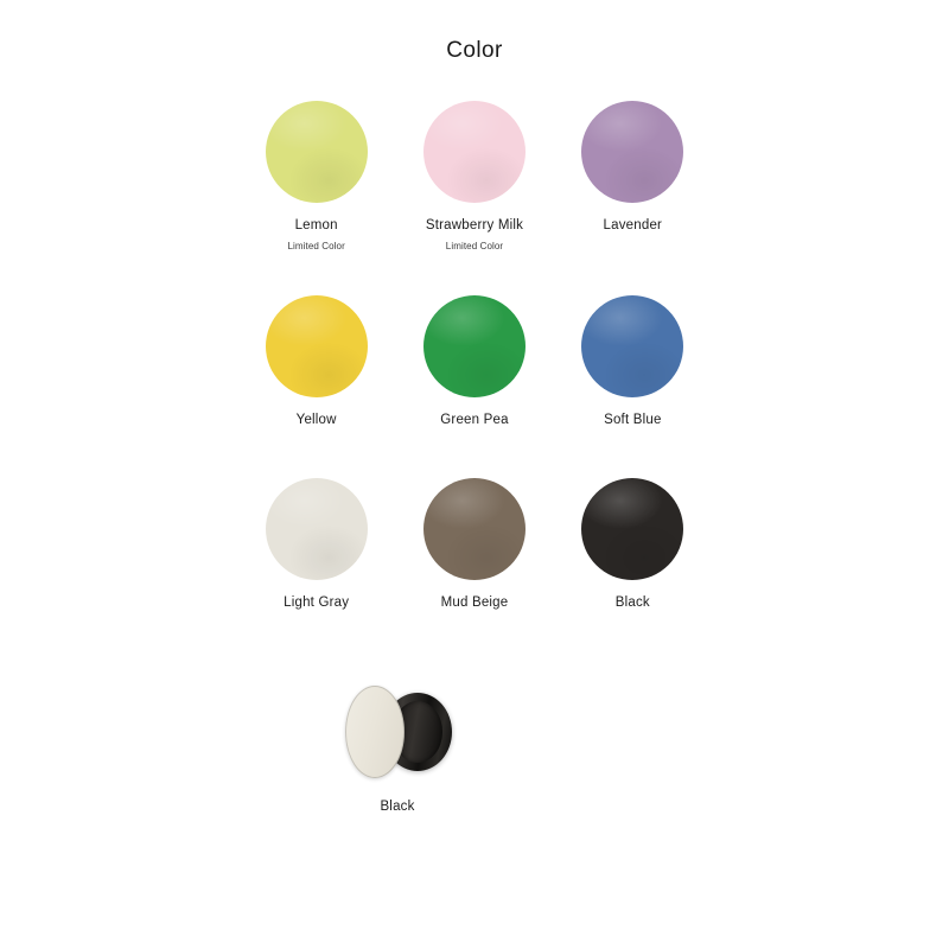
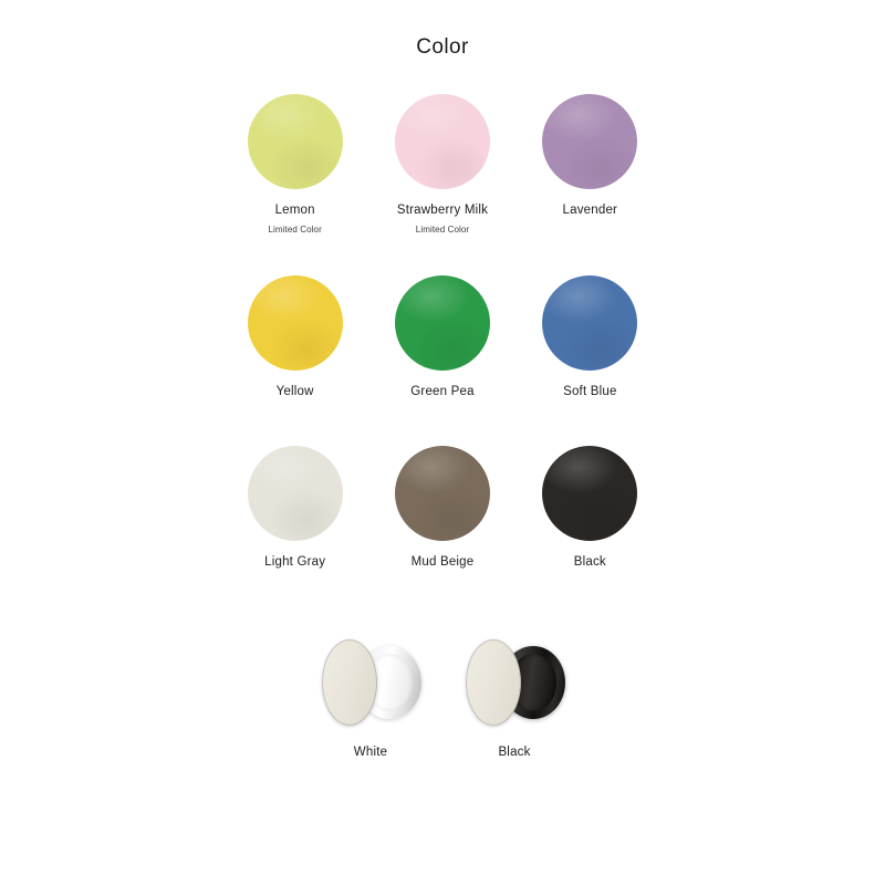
  Color
  Lemon
  Limited Color
  Strawberry Milk
  Limited Color
  Lavender
  Yellow
  Green Pea
  Soft Blue
  Light Gray
  Mud Beige
  Black
+ White
  Black
